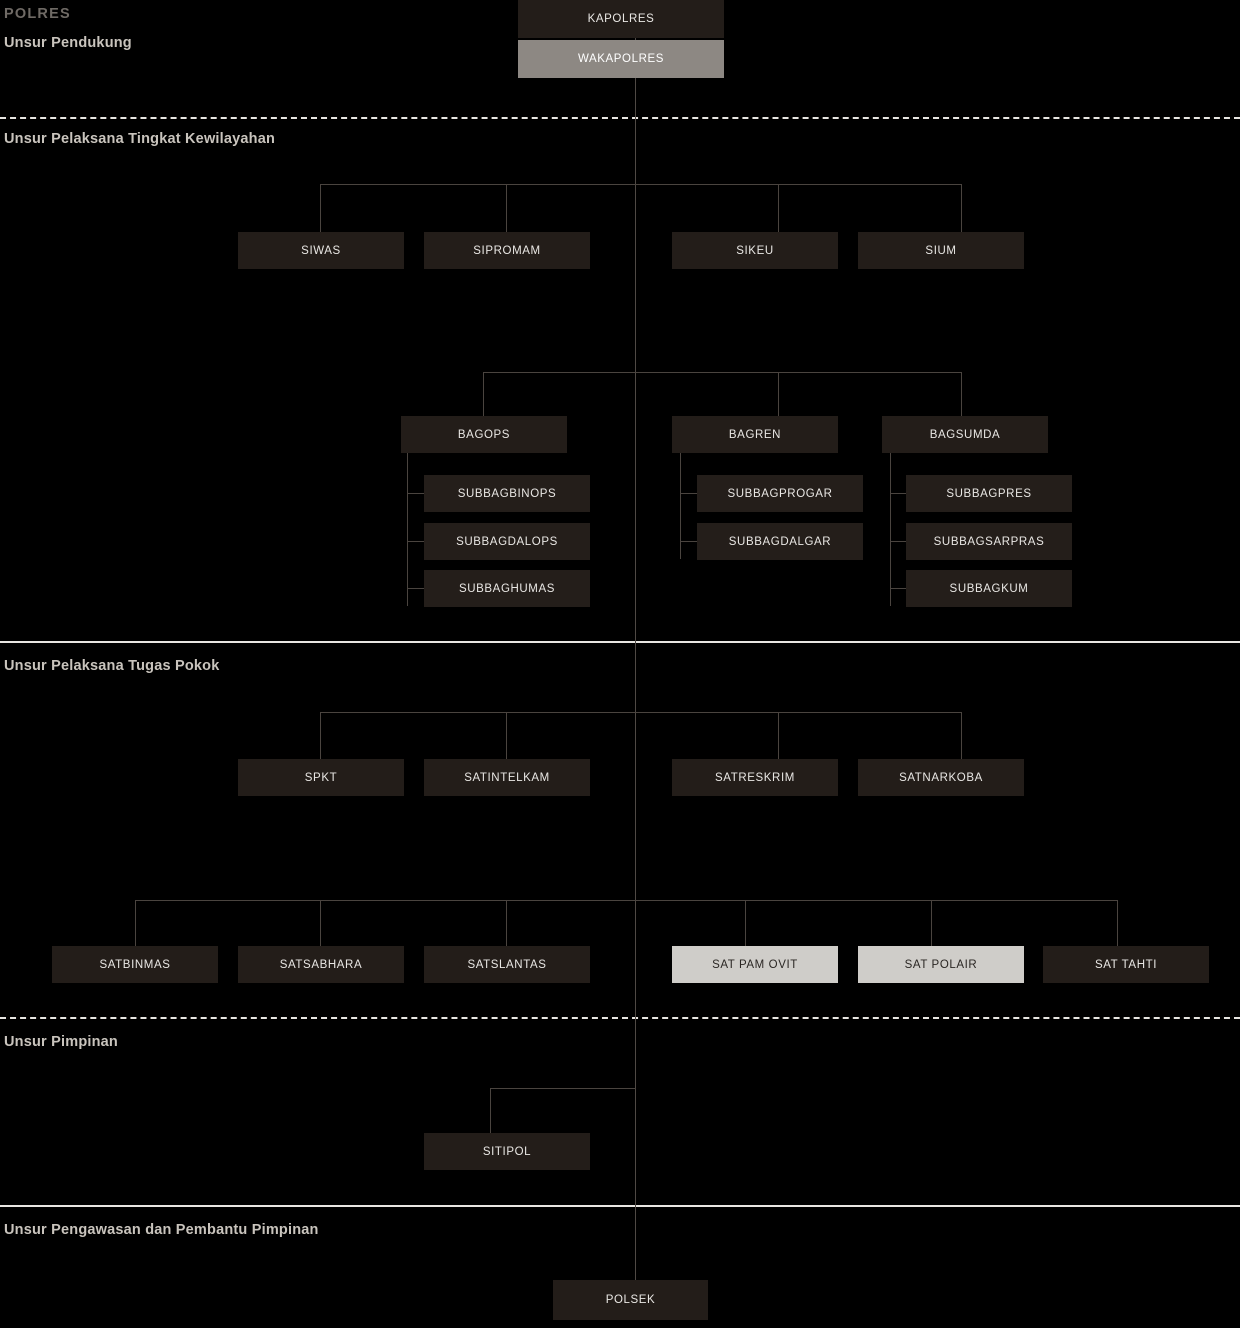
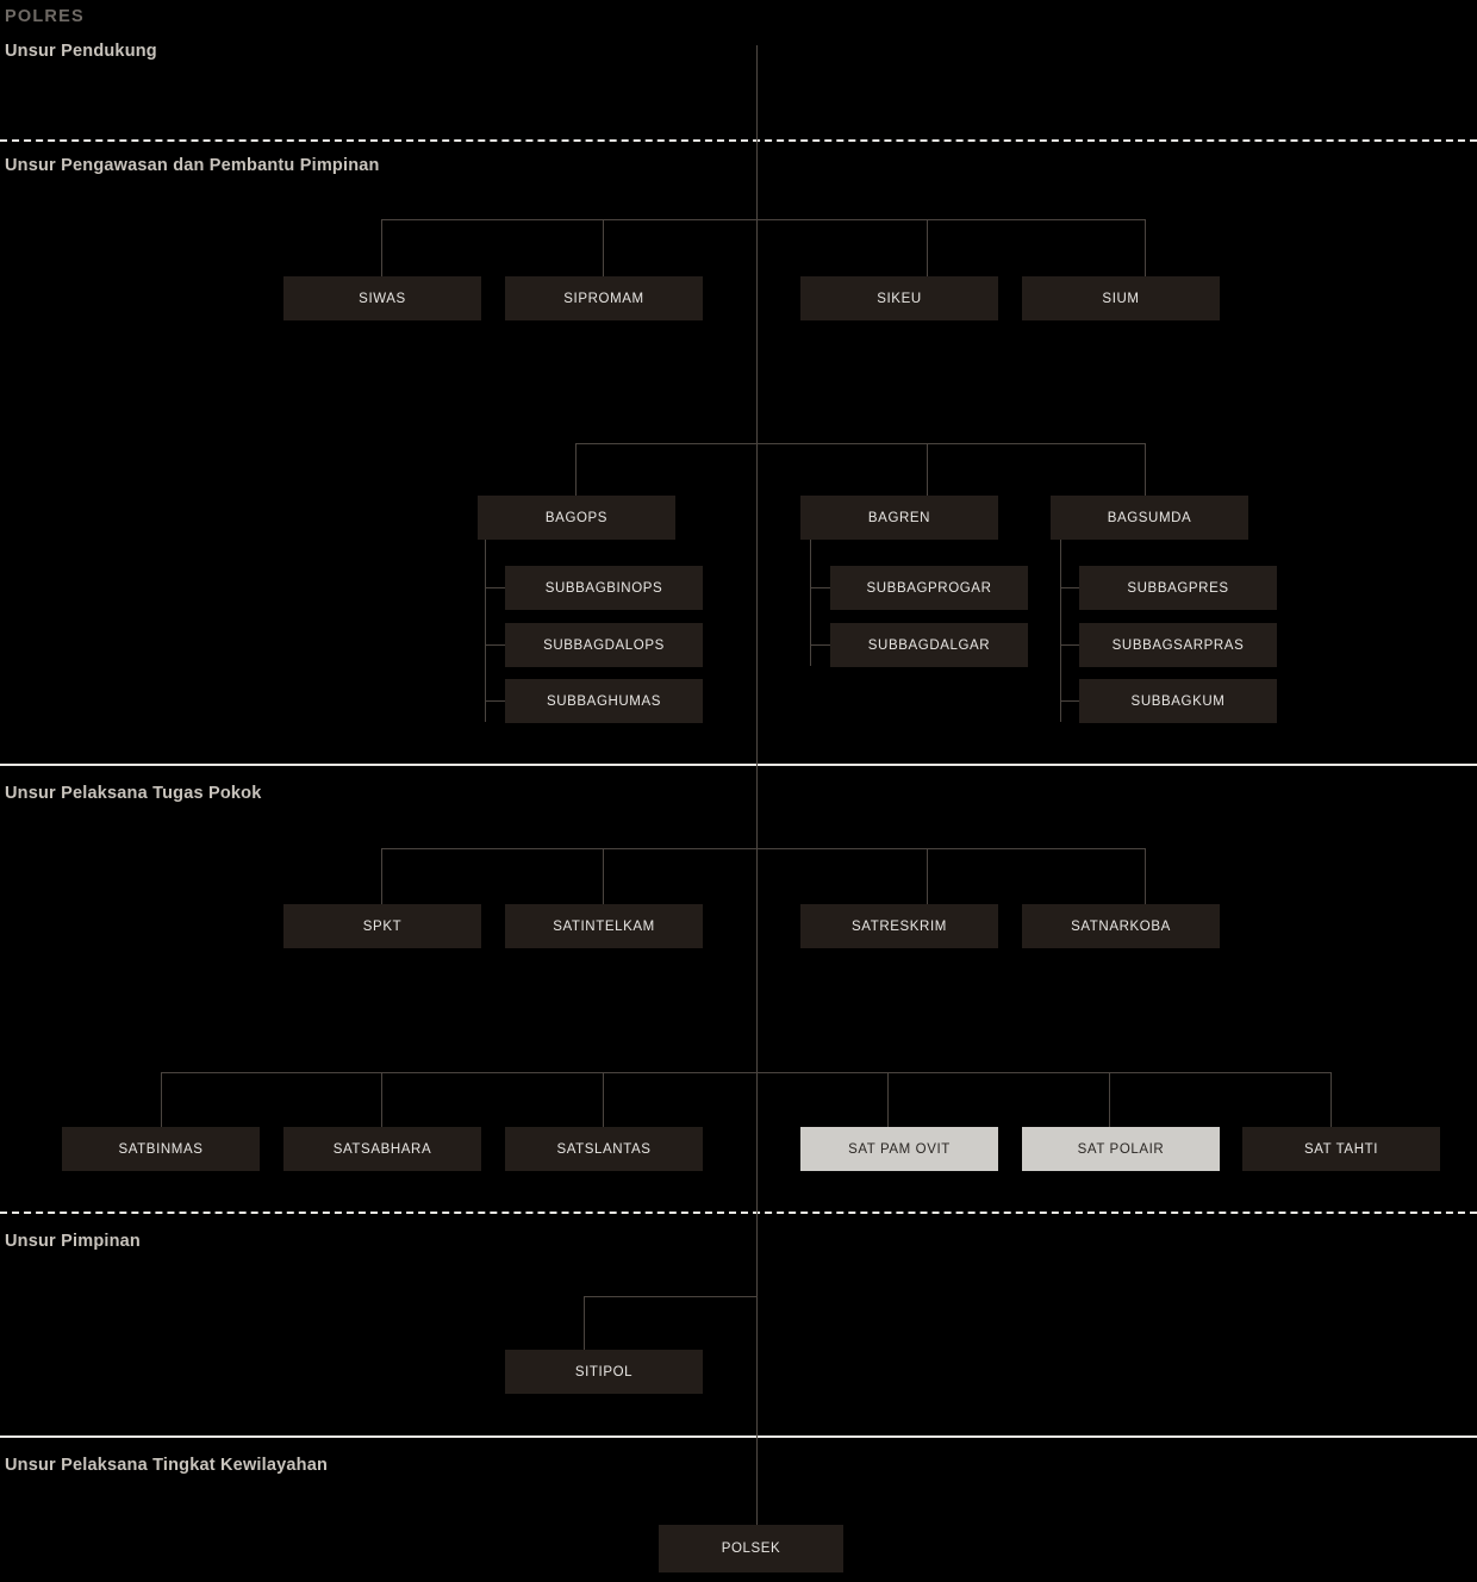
  POLRES
  Unsur Pendukung
- Unsur Pelaksana Tingkat Kewilayahan
+ Unsur Pengawasan dan Pembantu Pimpinan
  Unsur Pelaksana Tugas Pokok
  Unsur Pimpinan
- Unsur Pengawasan dan Pembantu Pimpinan
+ Unsur Pelaksana Tingkat Kewilayahan
- KAPOLRES
- WAKAPOLRES
  SIWAS
  SIPROMAM
  SIKEU
  SIUM
  BAGOPS
  BAGREN
  BAGSUMDA
  SUBBAGBINOPS
  SUBBAGDALOPS
  SUBBAGHUMAS
  SUBBAGPROGAR
  SUBBAGDALGAR
  SUBBAGPRES
  SUBBAGSARPRAS
  SUBBAGKUM
  SPKT
  SATINTELKAM
  SATRESKRIM
  SATNARKOBA
  SATBINMAS
  SATSABHARA
  SATSLANTAS
  SAT PAM OVIT
  SAT POLAIR
  SAT TAHTI
  SITIPOL
  POLSEK
